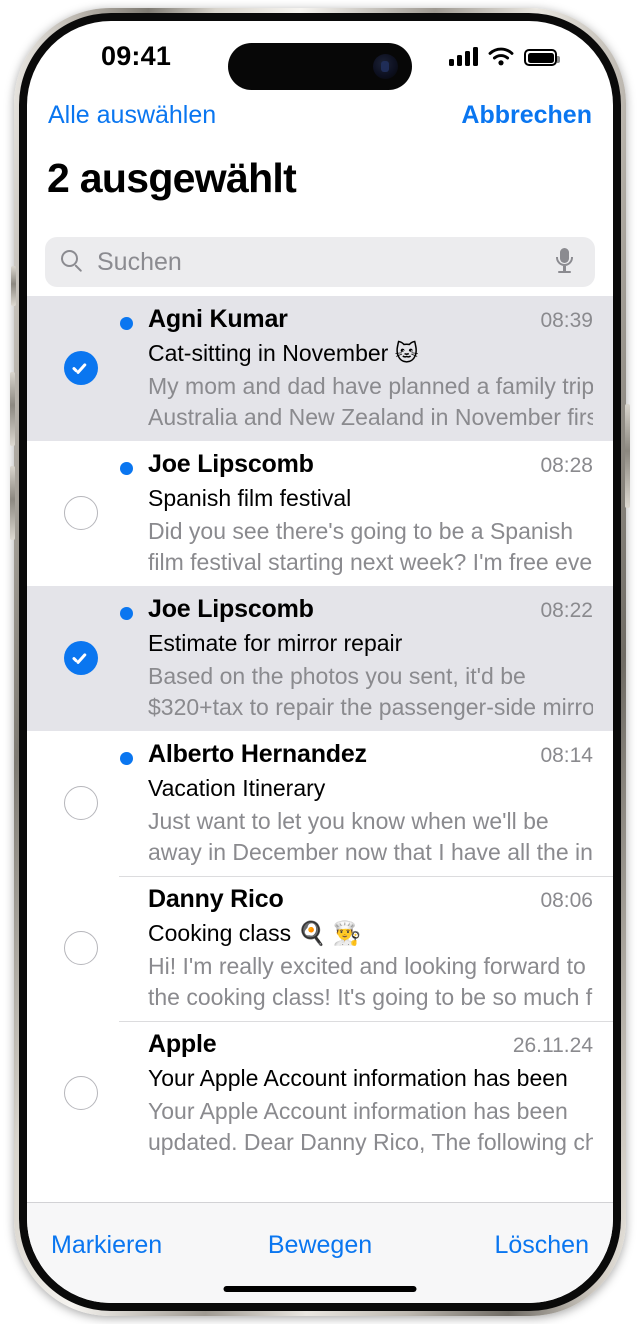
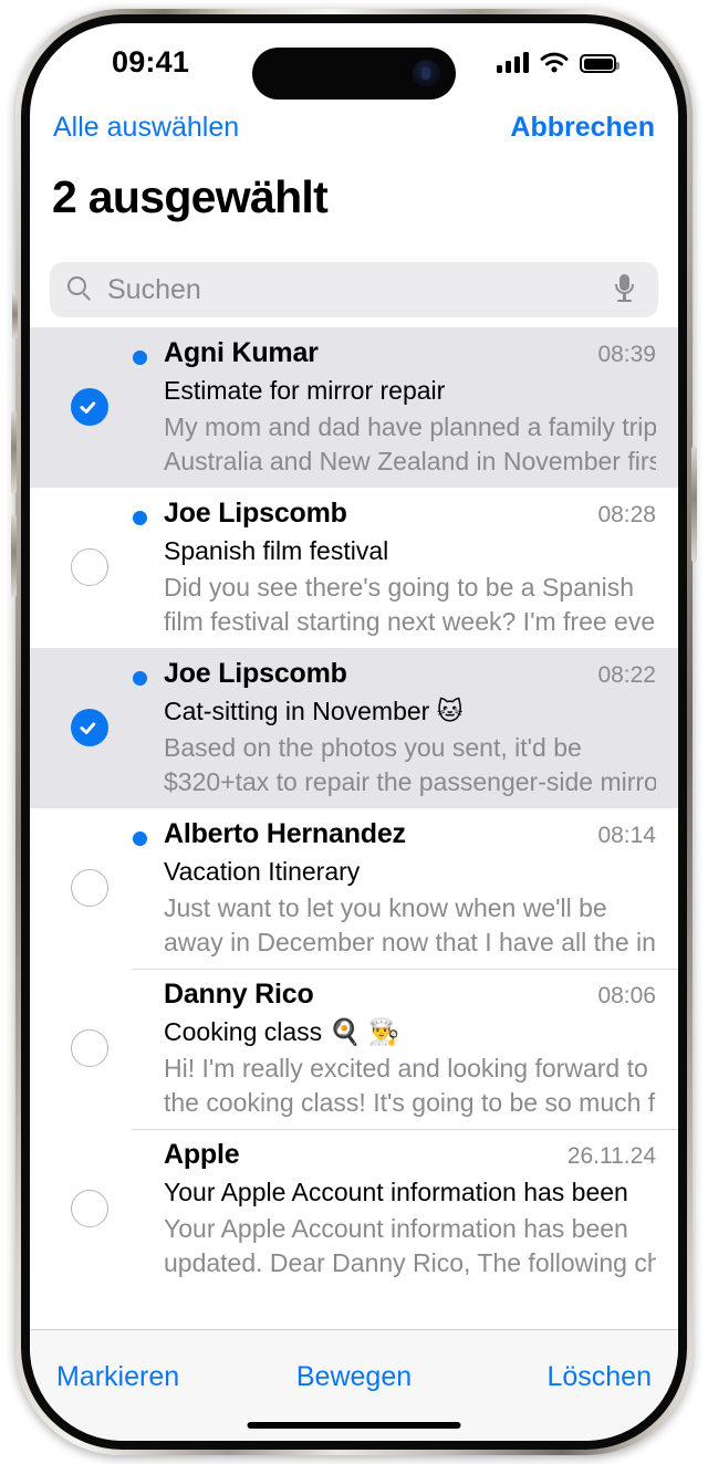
  09:41
  Alle auswählen
  Abbrechen
  2 ausgewählt
  Suchen
  Agni Kumar
  08:39
- Cat-sitting in November 🐱
+ Estimate for mirror repair
  My mom and dad have planned a family trip
  Australia and New Zealand in November firs
  Joe Lipscomb
  08:28
  Spanish film festival
  Did you see there's going to be a Spanish
  film festival starting next week? I'm free eve
  Joe Lipscomb
  08:22
- Estimate for mirror repair
+ Cat-sitting in November 🐱
  Based on the photos you sent, it'd be
  $320+tax to repair the passenger-side mirro
  Alberto Hernandez
  08:14
  Vacation Itinerary
  Just want to let you know when we'll be
  away in December now that I have all the in
  Danny Rico
  08:06
  Cooking class 🍳 👨‍🍳
  Hi! I'm really excited and looking forward to
  the cooking class! It's going to be so much f
  Apple
  26.11.24
  Your Apple Account information has been
  Your Apple Account information has been
  updated. Dear Danny Rico, The following ch
  Markieren
  Bewegen
  Löschen
